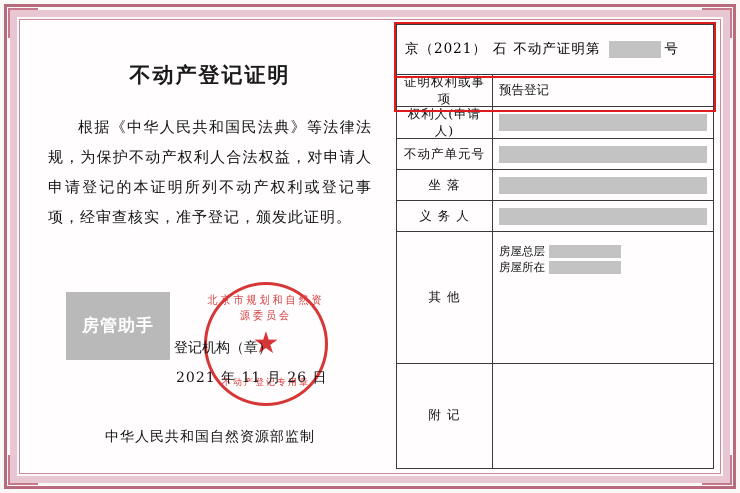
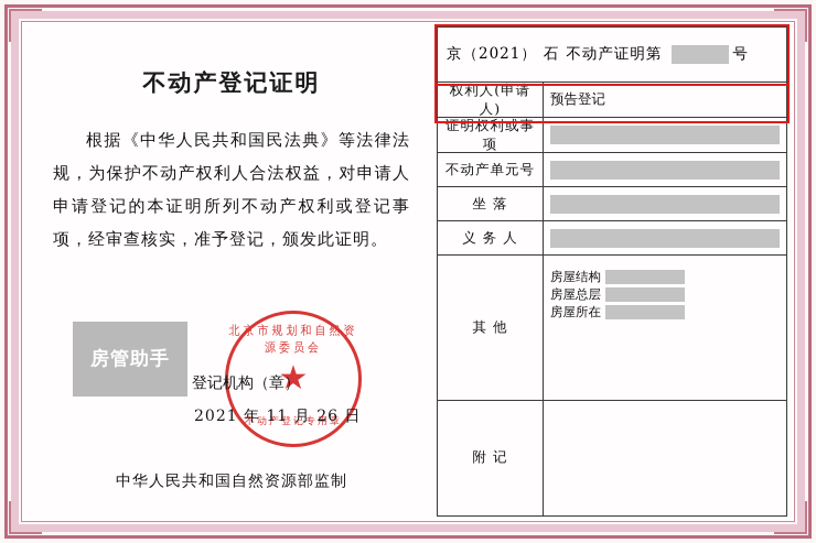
  不动产登记证明
  根据《中华人民共和国民法典》等法律法规，为保护不动产权利人合法权益，对申请人申请登记的本证明所列不动产权利或登记事项，经审查核实，准予登记，颁发此证明。
  房管助手
  北京市规划和自然资源委员会
  ★
  不动产登记专用章
  登记机构（章）
  2021 年 11 月 26 日
  中华人民共和国自然资源部监制
  京（2021）
  石
  不动产证明第
  号
- 证明权利或事项
+ 权利人(申请人)
  预告登记
- 权利人(申请人)
+ 证明权利或事项
  不动产单元号
  坐 落
  义 务 人
  其 他
+ 房屋结构
  房屋总层
  房屋所在
  附 记
